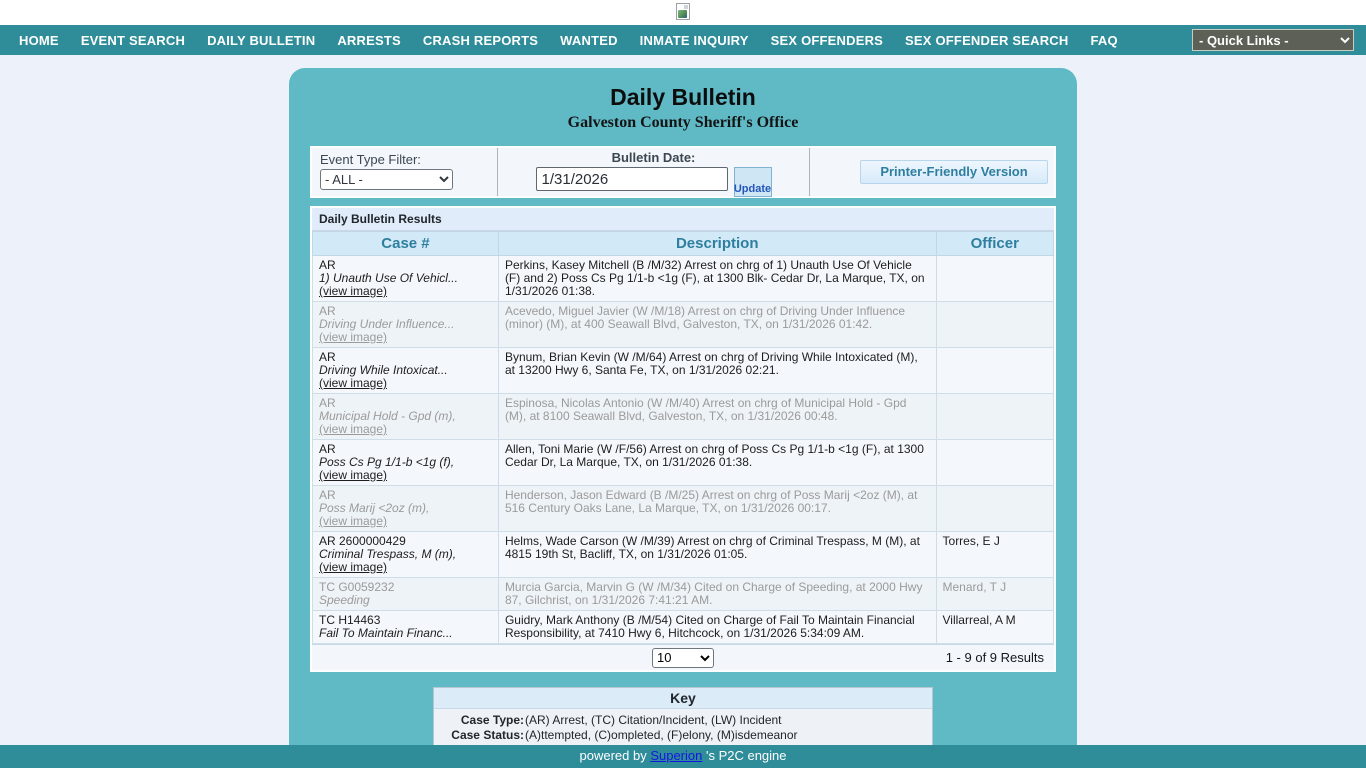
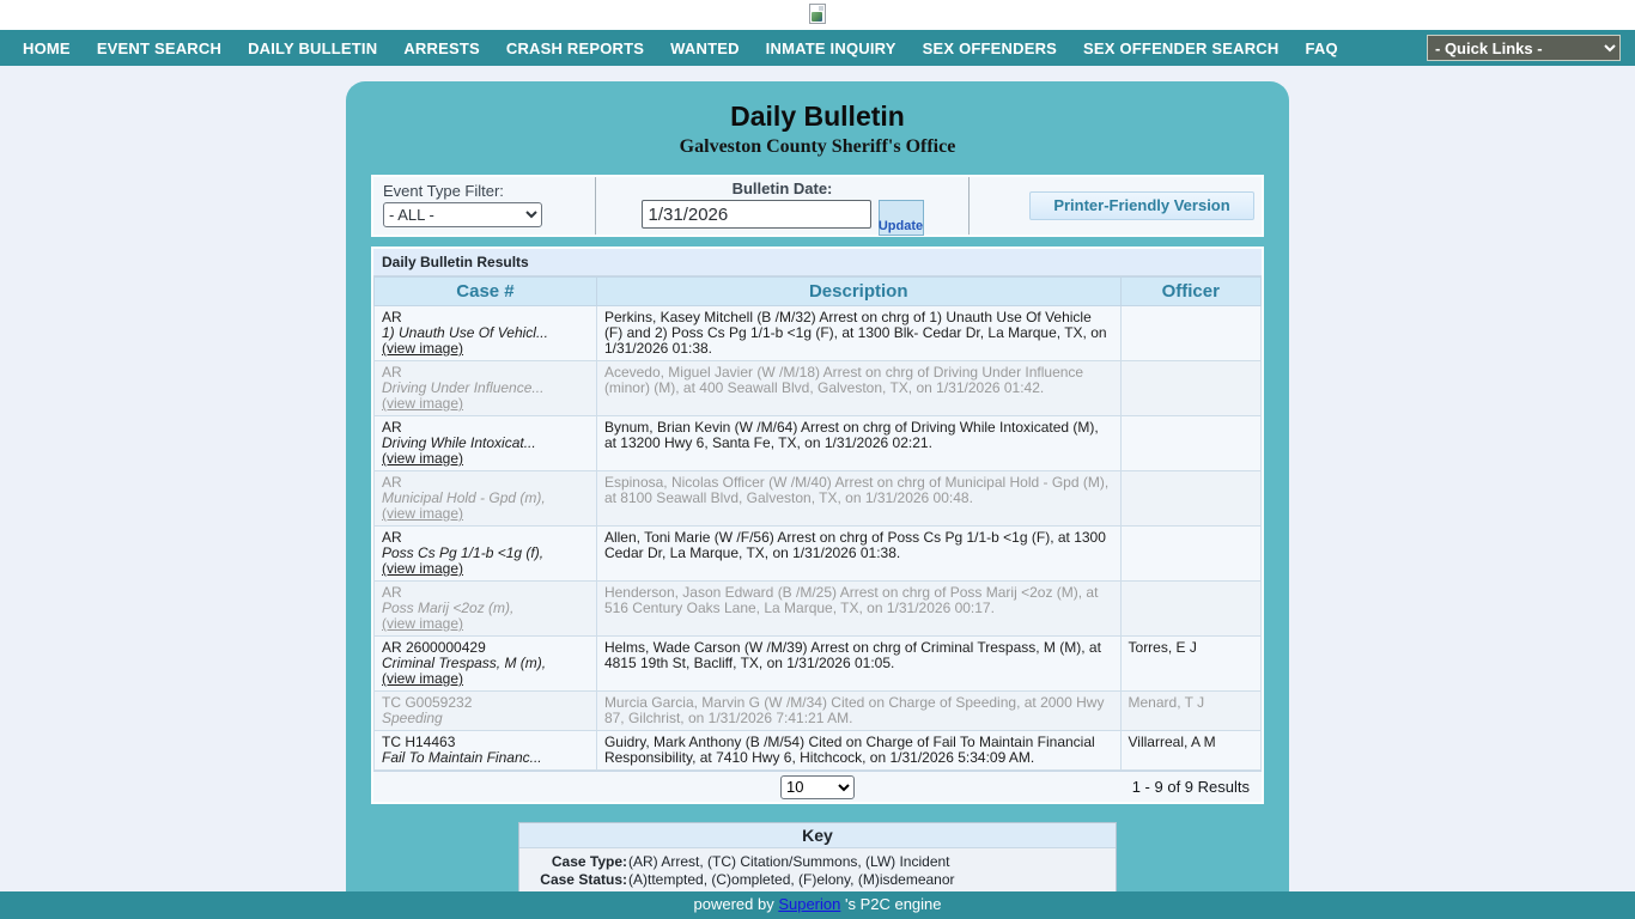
  HOME
  EVENT SEARCH
  DAILY BULLETIN
  ARRESTS
  CRASH REPORTS
  WANTED
  INMATE INQUIRY
  SEX OFFENDERS
  SEX OFFENDER SEARCH
  FAQ
  - Quick Links -
  Daily Bulletin
  Galveston County Sheriff's Office
  Event Type Filter:
  - ALL -
  Bulletin Date:
  1/31/2026
  Update
  Printer-Friendly Version
  Daily Bulletin Results
  Case #	Description	Officer
  AR1) Unauth Use Of Vehicl...(view image)	Perkins, Kasey Mitchell (B /M/32) Arrest on chrg of 1) Unauth Use Of Vehicle (F) and 2) Poss Cs Pg 1/1-b <1g (F), at 1300 Blk- Cedar Dr, La Marque, TX, on 1/31/2026 01:38.
  ARDriving Under Influence...(view image)	Acevedo, Miguel Javier (W /M/18) Arrest on chrg of Driving Under Influence (minor) (M), at 400 Seawall Blvd, Galveston, TX, on 1/31/2026 01:42.
  ARDriving While Intoxicat...(view image)	Bynum, Brian Kevin (W /M/64) Arrest on chrg of Driving While Intoxicated (M), at 13200 Hwy 6, Santa Fe, TX, on 1/31/2026 02:21.
- ARMunicipal Hold - Gpd (m),(view image)	Espinosa, Nicolas Antonio (W /M/40) Arrest on chrg of Municipal Hold - Gpd (M), at 8100 Seawall Blvd, Galveston, TX, on 1/31/2026 00:48.
+ ARMunicipal Hold - Gpd (m),(view image)	Espinosa, Nicolas Officer (W /M/40) Arrest on chrg of Municipal Hold - Gpd (M), at 8100 Seawall Blvd, Galveston, TX, on 1/31/2026 00:48.
  ARPoss Cs Pg 1/1-b <1g (f),(view image)	Allen, Toni Marie (W /F/56) Arrest on chrg of Poss Cs Pg 1/1-b <1g (F), at 1300 Cedar Dr, La Marque, TX, on 1/31/2026 01:38.
  ARPoss Marij <2oz (m),(view image)	Henderson, Jason Edward (B /M/25) Arrest on chrg of Poss Marij <2oz (M), at 516 Century Oaks Lane, La Marque, TX, on 1/31/2026 00:17.
  AR 2600000429Criminal Trespass, M (m),(view image)	Helms, Wade Carson (W /M/39) Arrest on chrg of Criminal Trespass, M (M), at 4815 19th St, Bacliff, TX, on 1/31/2026 01:05.	Torres, E J
  TC G0059232Speeding	Murcia Garcia, Marvin G (W /M/34) Cited on Charge of Speeding, at 2000 Hwy 87, Gilchrist, on 1/31/2026 7:41:21 AM.	Menard, T J
  TC H14463Fail To Maintain Financ...	Guidry, Mark Anthony (B /M/54) Cited on Charge of Fail To Maintain Financial Responsibility, at 7410 Hwy 6, Hitchcock, on 1/31/2026 5:34:09 AM.	Villarreal, A M
  10
  1 - 9 of 9 Results
  Key
  Case Type:
- (AR) Arrest, (TC) Citation/Incident, (LW) Incident
+ (AR) Arrest, (TC) Citation/Summons, (LW) Incident
  Case Status:
  (A)ttempted, (C)ompleted, (F)elony, (M)isdemeanor
  powered by Superion 's P2C engine
